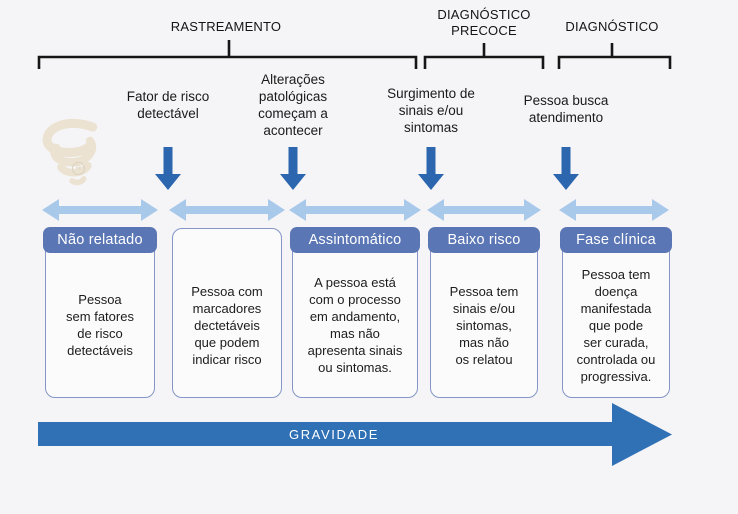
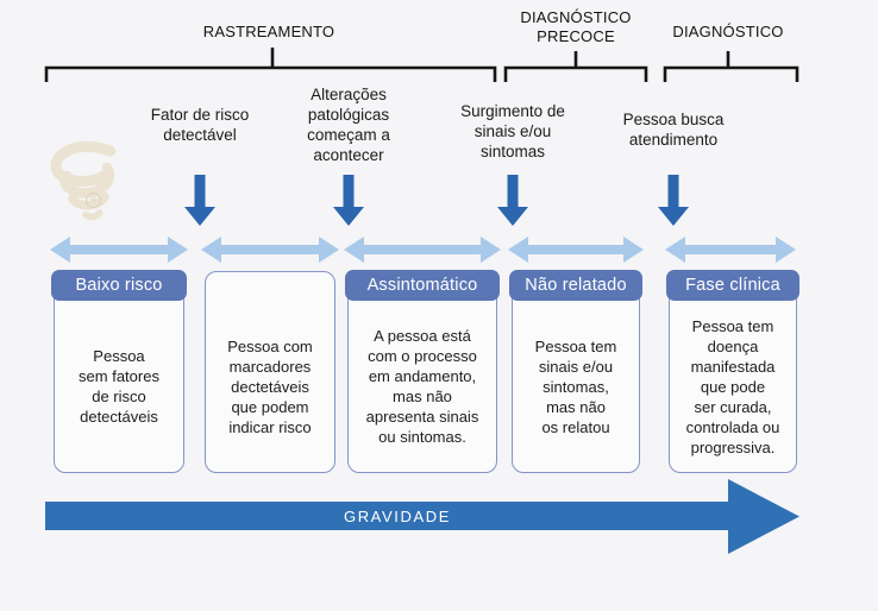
  RASTREAMENTO
  DIAGNÓSTICO
  PRECOCE
  DIAGNÓSTICO
  Fator de risco
  detectável
  Alterações
  patológicas
  começam a
  acontecer
  Surgimento de
  sinais e/ou
  sintomas
  Pessoa busca
  atendimento
- Não relatado
+ Baixo risco
  Pessoa
  sem fatores
  de risco
  detectáveis
  Pessoa com
  marcadores
  dectetáveis
  que podem
  indicar risco
  Assintomático
  A pessoa está
  com o processo
  em andamento,
  mas não
  apresenta sinais
  ou sintomas.
- Baixo risco
+ Não relatado
  Pessoa tem
  sinais e/ou
  sintomas,
  mas não
  os relatou
  Fase clínica
  Pessoa tem
  doença
  manifestada
  que pode
  ser curada,
  controlada ou
  progressiva.
  GRAVIDADE
